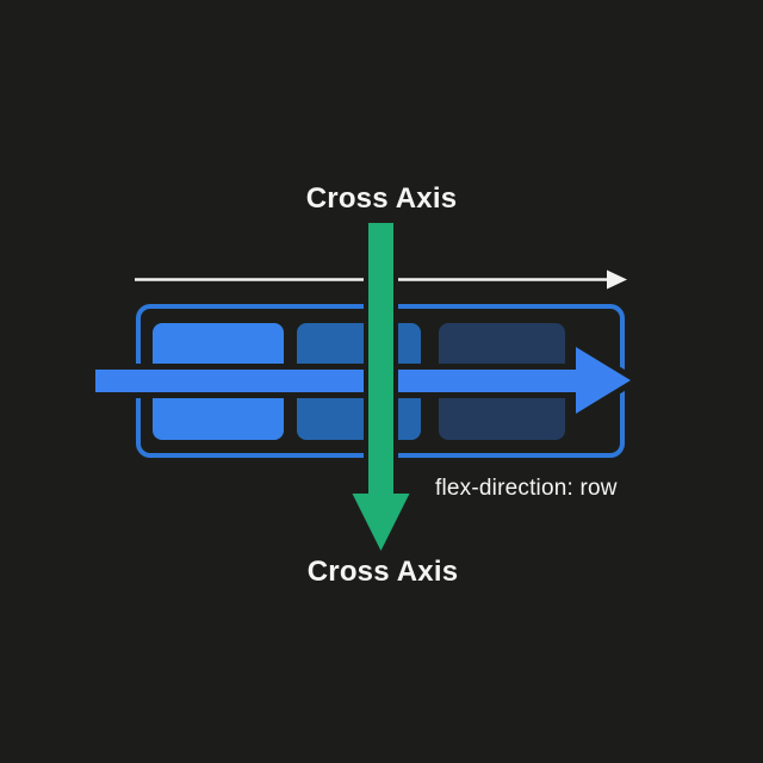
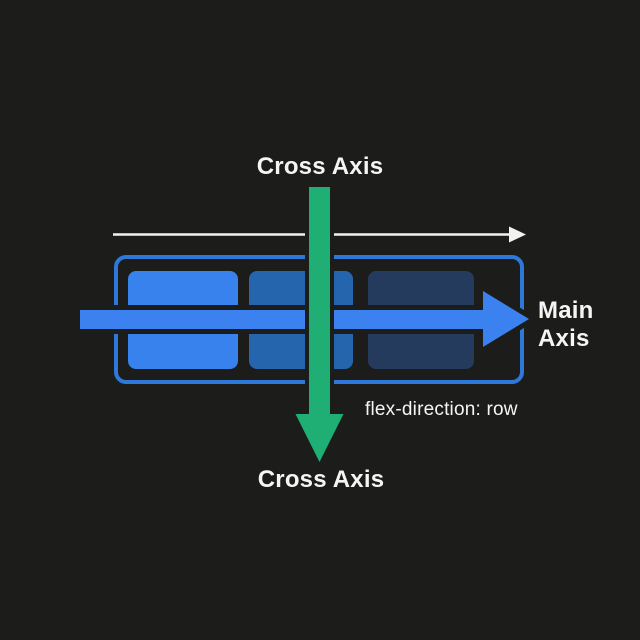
  Cross Axis
+ Main
+ Axis
  flex-direction: row
  Cross Axis
